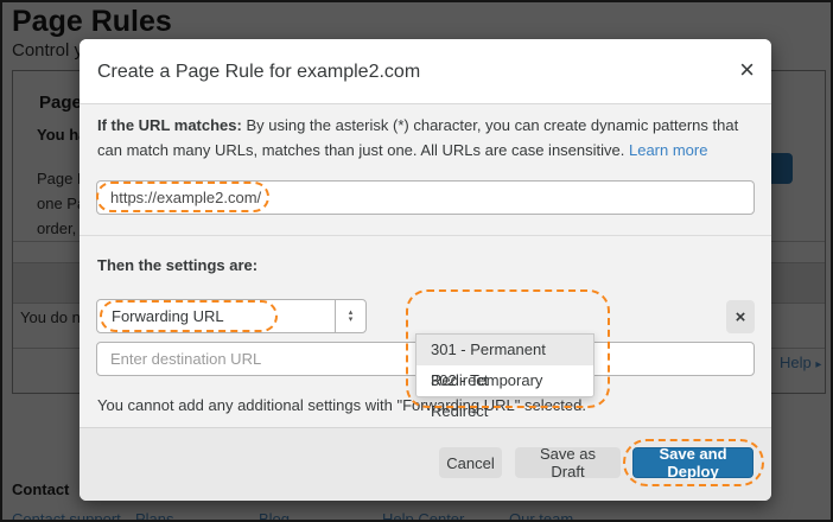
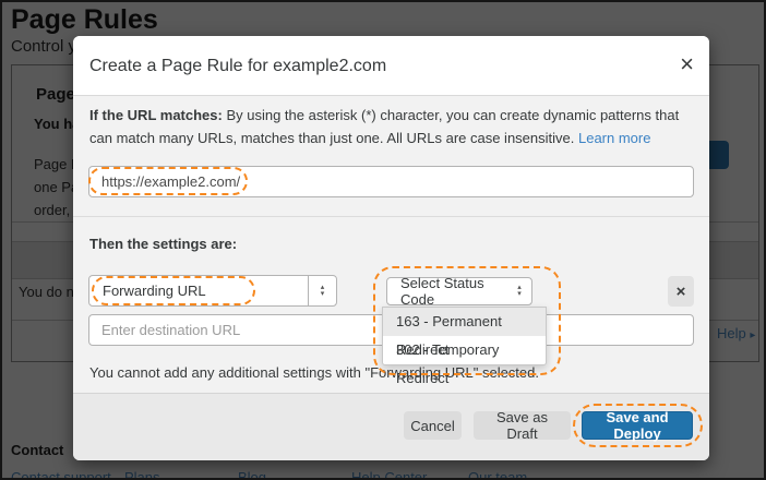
  Page Rules
  Control
  Page
  You h
  Page
  one P
  order,
  You do n
  Help ▸
  Contact
  Contact support
  Plans
  Blog
  Help Center
  Our team
  Create a Page Rule for example2.com
  ×
  If the URL matches: By using the asterisk (*) character, you can create dynamic patterns that can match many URLs, matches than just one. All URLs are case insensitive. Learn more
  https://example2.com/
  Then the settings are:
  Forwarding URL
+ Select Status Code
- 301 - Permanent Redirect
+ 163 - Permanent Redirect
  302 - Temporary Redirect
  ×
  Enter destination URL
  You cannot add any additional settings with "Forwarding URL" selected.
  Cancel
  Save as Draft
  Save and Deploy
